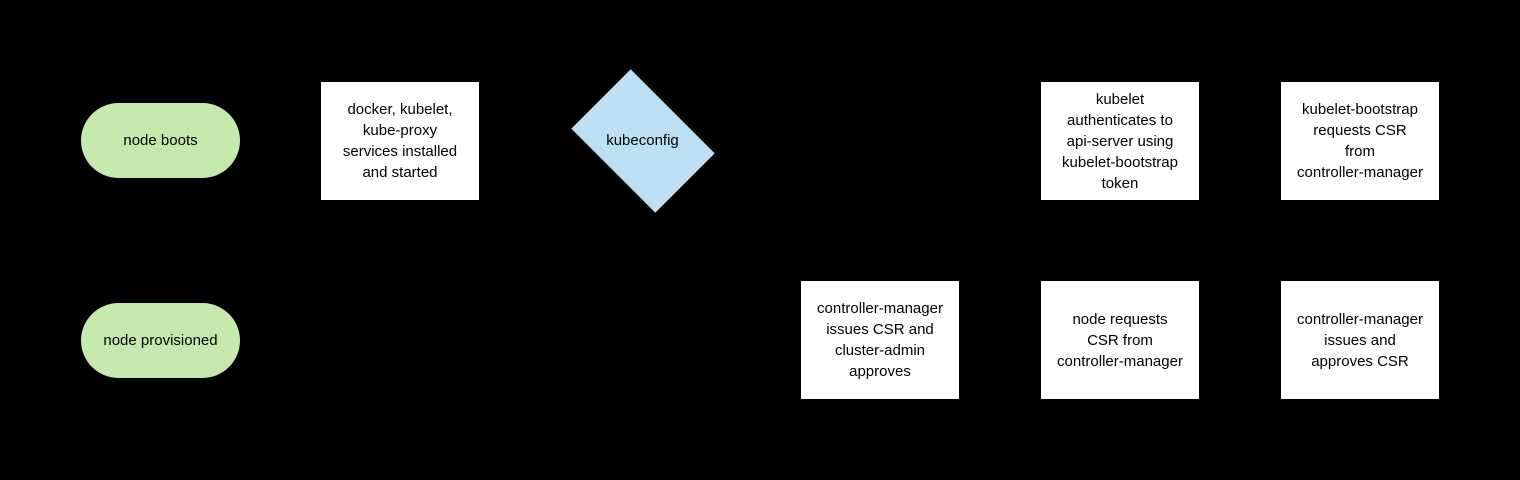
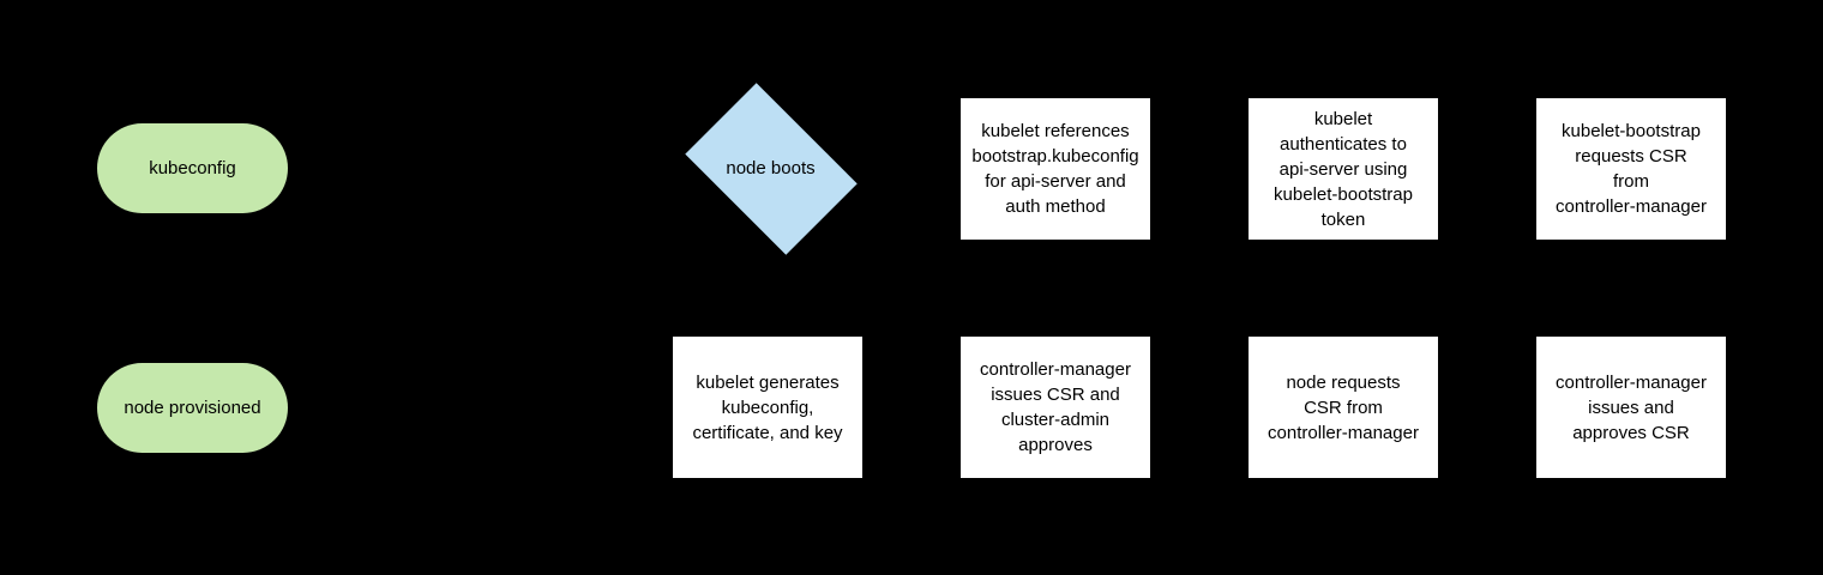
- node boots
+ kubeconfig
- docker, kubelet,
- kube-proxy
- services installed
- and started
- kubeconfig
+ node boots
+ kubelet references
+ bootstrap.kubeconfig
+ for api-server and
+ auth method
  kubelet
  authenticates to
  api-server using
  kubelet-bootstrap
  token
  kubelet-bootstrap
  requests CSR
  from
  controller-manager
  node provisioned
+ kubelet generates
+ kubeconfig,
+ certificate, and key
  controller-manager
  issues CSR and
  cluster-admin
  approves
  node requests
  CSR from
  controller-manager
  controller-manager
  issues and
  approves CSR
